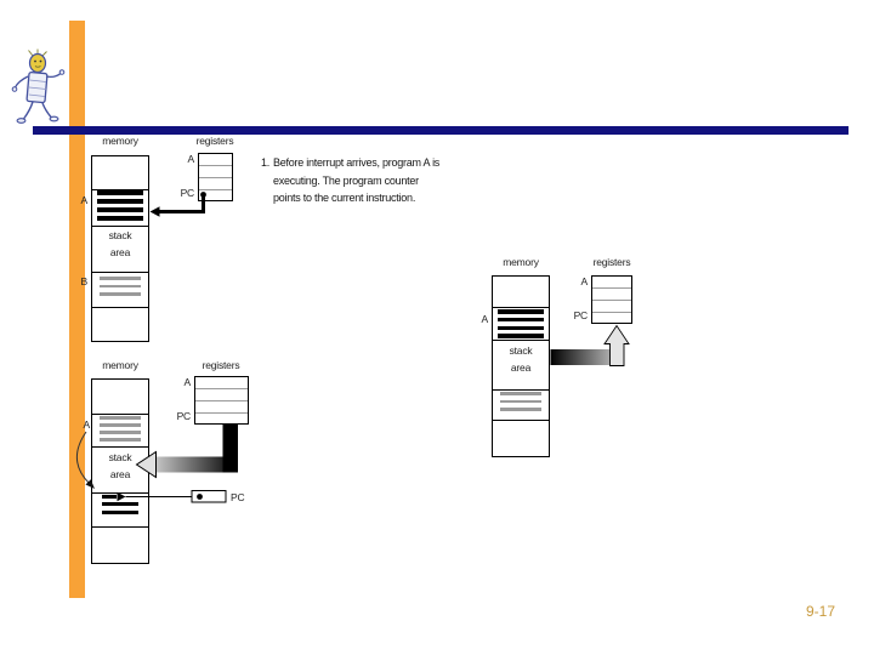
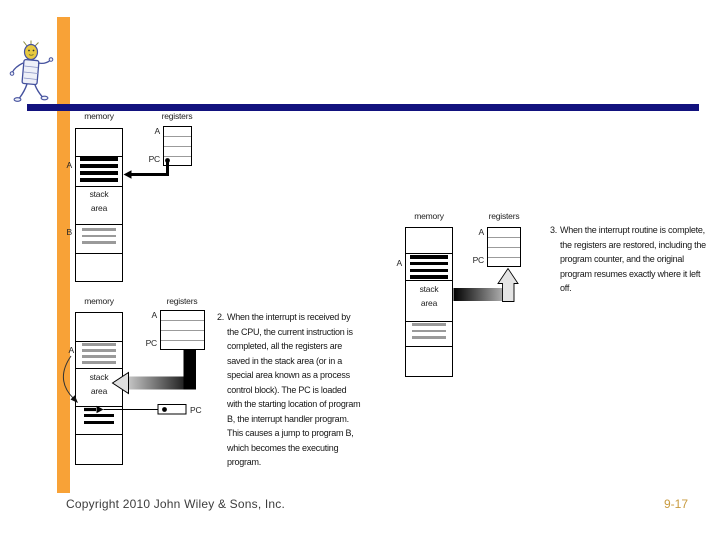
  memory
  registers
  stack
  area
  A
  B
  A
  PC
- 1.
- Before interrupt arrives, program A is
- executing. The program counter
- points to the current instruction.
  memory
  registers
  stack
  area
  A
  A
  PC
  PC
+ 2.
+ When the interrupt is received by
+ the CPU, the current instruction is
+ completed, all the registers are
+ saved in the stack area (or in a
+ special area known as a process
+ control block). The PC is loaded
+ with the starting location of program
+ B, the interrupt handler program.
+ This causes a jump to program B,
+ which becomes the executing
+ program.
  memory
  registers
  stack
  area
  A
  A
  PC
+ 3.
+ When the interrupt routine is complete,
+ the registers are restored, including the
+ program counter, and the original
+ program resumes exactly where it left
+ off.
+ Copyright 2010 John Wiley & Sons, Inc.
  9-17
